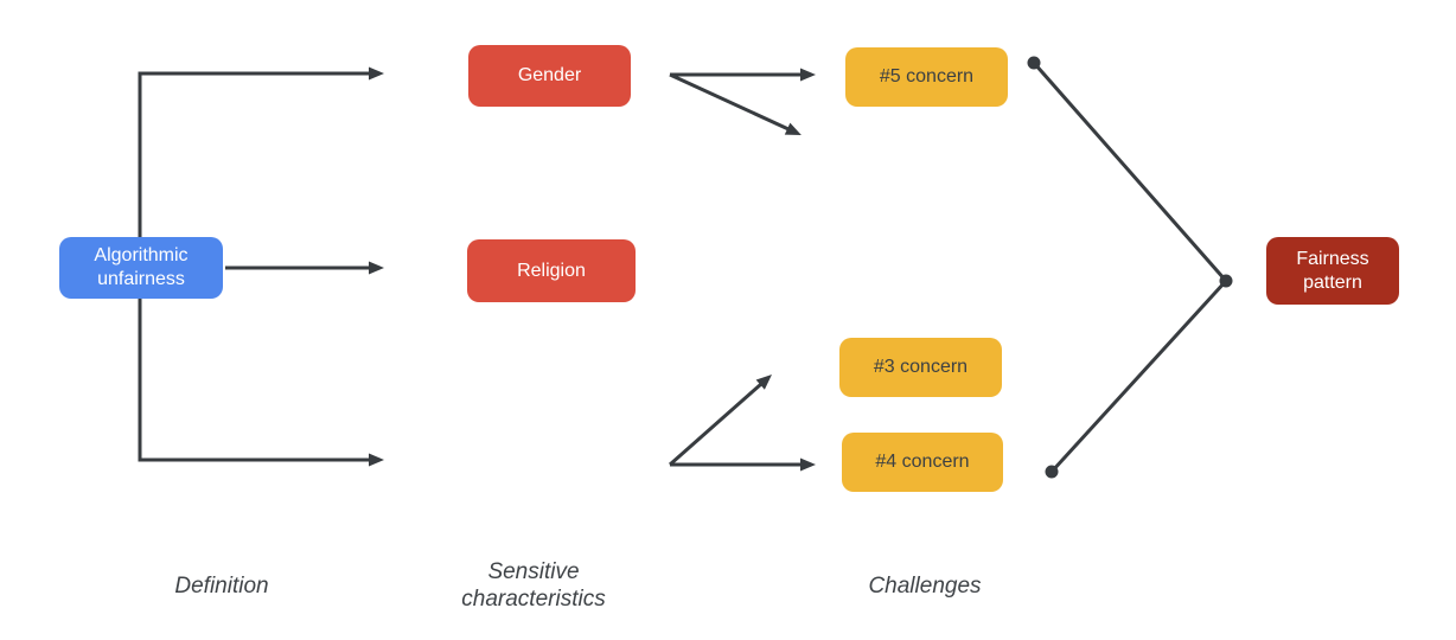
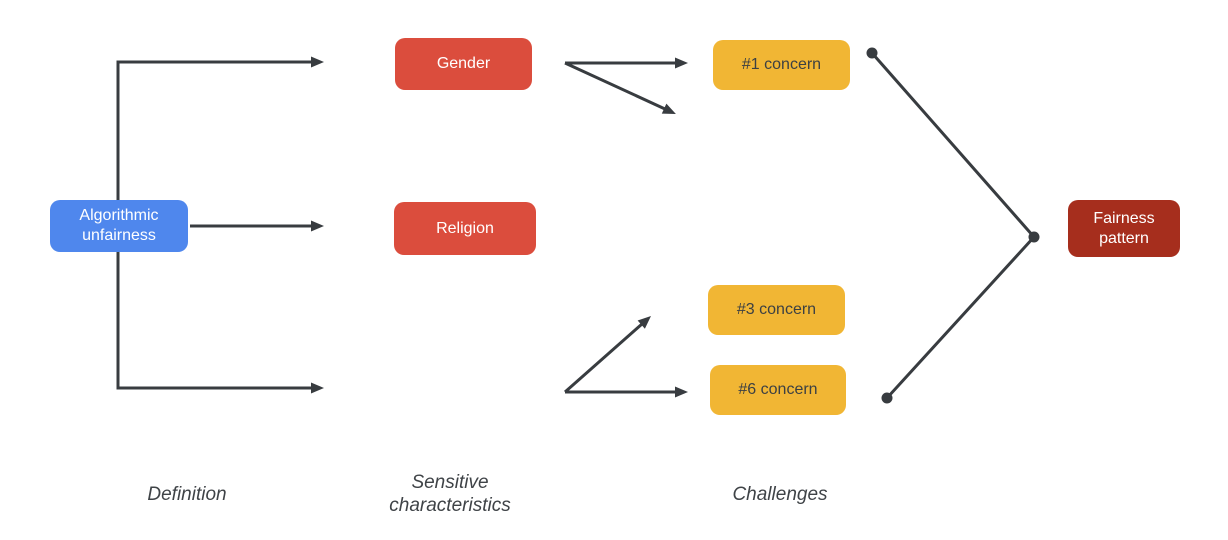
  Algorithmic unfairness
  Gender
  Religion
- #5 concern
+ #1 concern
  #3 concern
- #4 concern
+ #6 concern
  Fairness pattern
  Definition
  Sensitive characteristics
  Challenges
